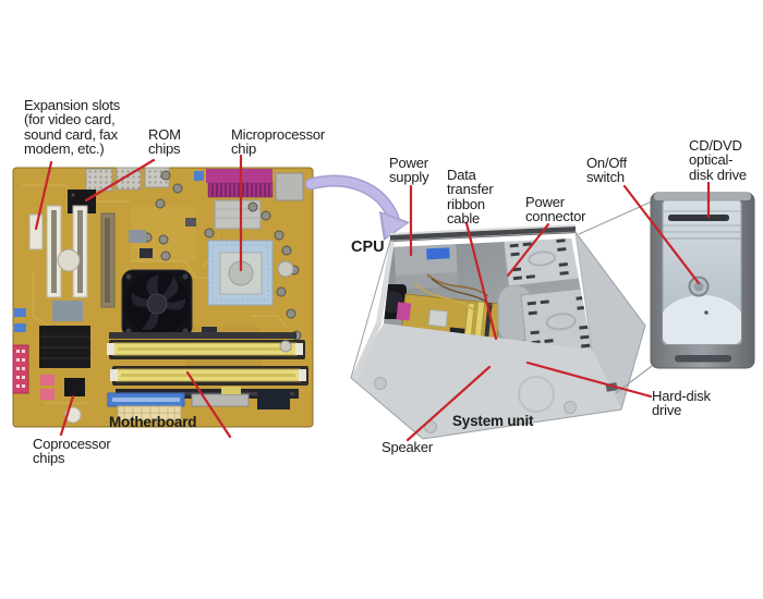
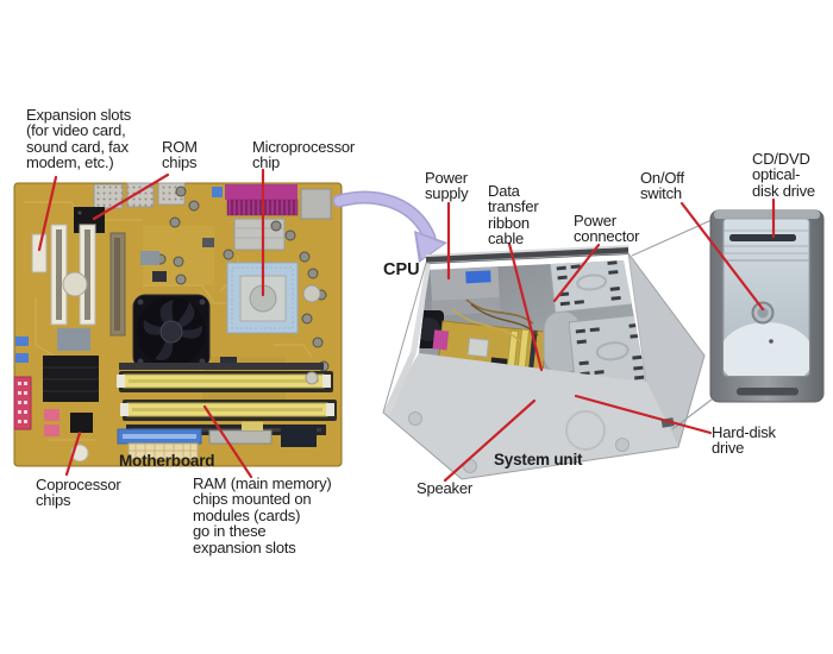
  Expansion slots
  (for video card,
  sound card, fax
  modem, etc.)
  ROM
  chips
  Microprocessor
  chip
  Motherboard
  Coprocessor
  chips
+ RAM (main memory)
+ chips mounted on
+ modules (cards)
+ go in these
+ expansion slots
  CPU
  Power
  supply
  Data
  transfer
  ribbon
  cable
  Power
  connector
  On/Off
  switch
  CD/DVD
  optical-
  disk drive
  System unit
  Speaker
  Hard-disk
  drive
